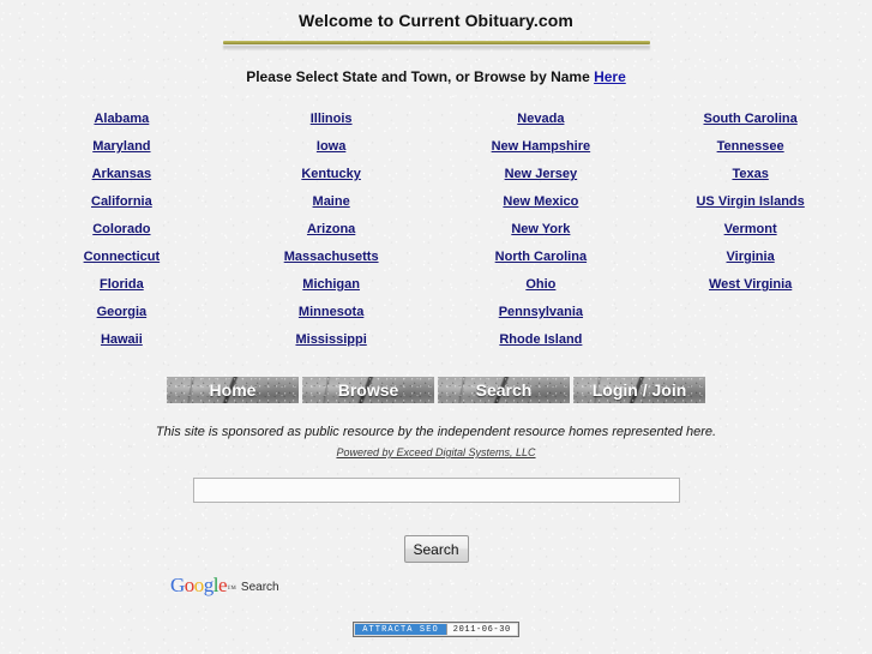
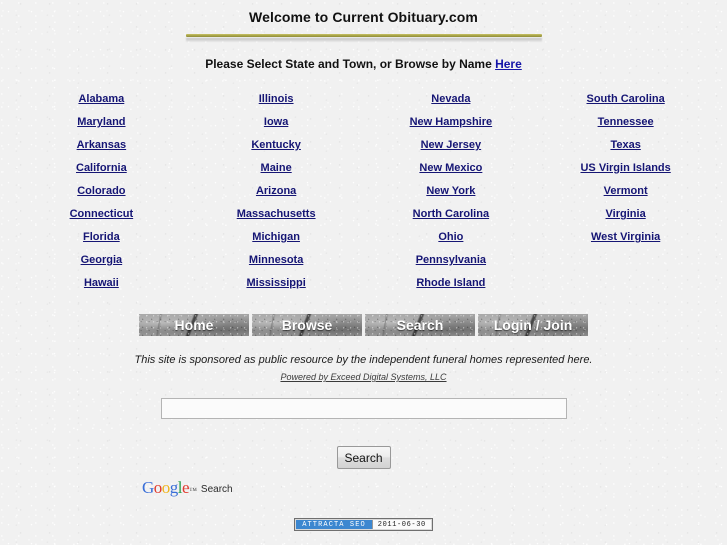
  Welcome to Current Obituary.com
  Please Select State and Town, or Browse by Name Here
  Alabama
  Maryland
  Arkansas
  California
  Colorado
  Connecticut
  Florida
  Georgia
  Hawaii
  Illinois
  Iowa
  Kentucky
  Maine
  Arizona
  Massachusetts
  Michigan
  Minnesota
  Mississippi
  Nevada
  New Hampshire
  New Jersey
  New Mexico
  New York
  North Carolina
  Ohio
  Pennsylvania
  Rhode Island
  South Carolina
  Tennessee
  Texas
  US Virgin Islands
  Vermont
  Virginia
  West Virginia
  Home
  Browse
  Search
  Login / Join
- This site is sponsored as public resource by the independent resource homes represented here.
+ This site is sponsored as public resource by the independent funeral homes represented here.
  Powered by Exceed Digital Systems, LLC
  Search
  Google
  ™
  Search
  ATTRACTA SEO
  2011-06-30
